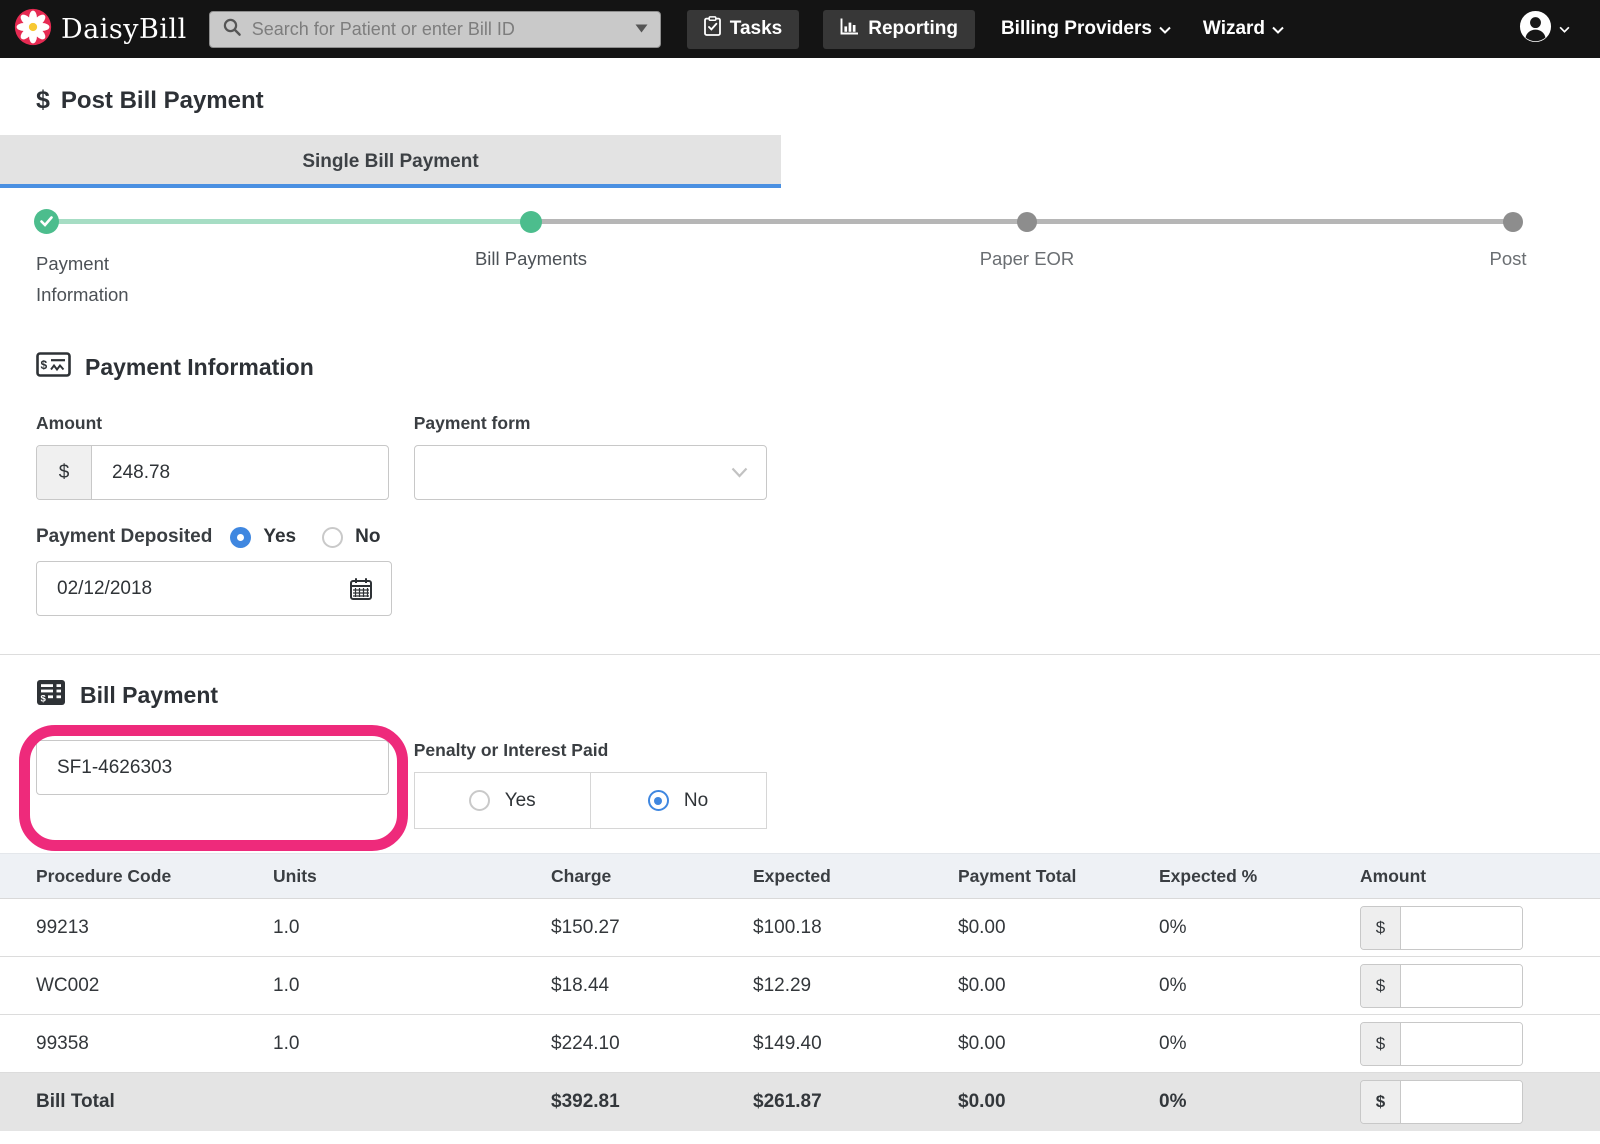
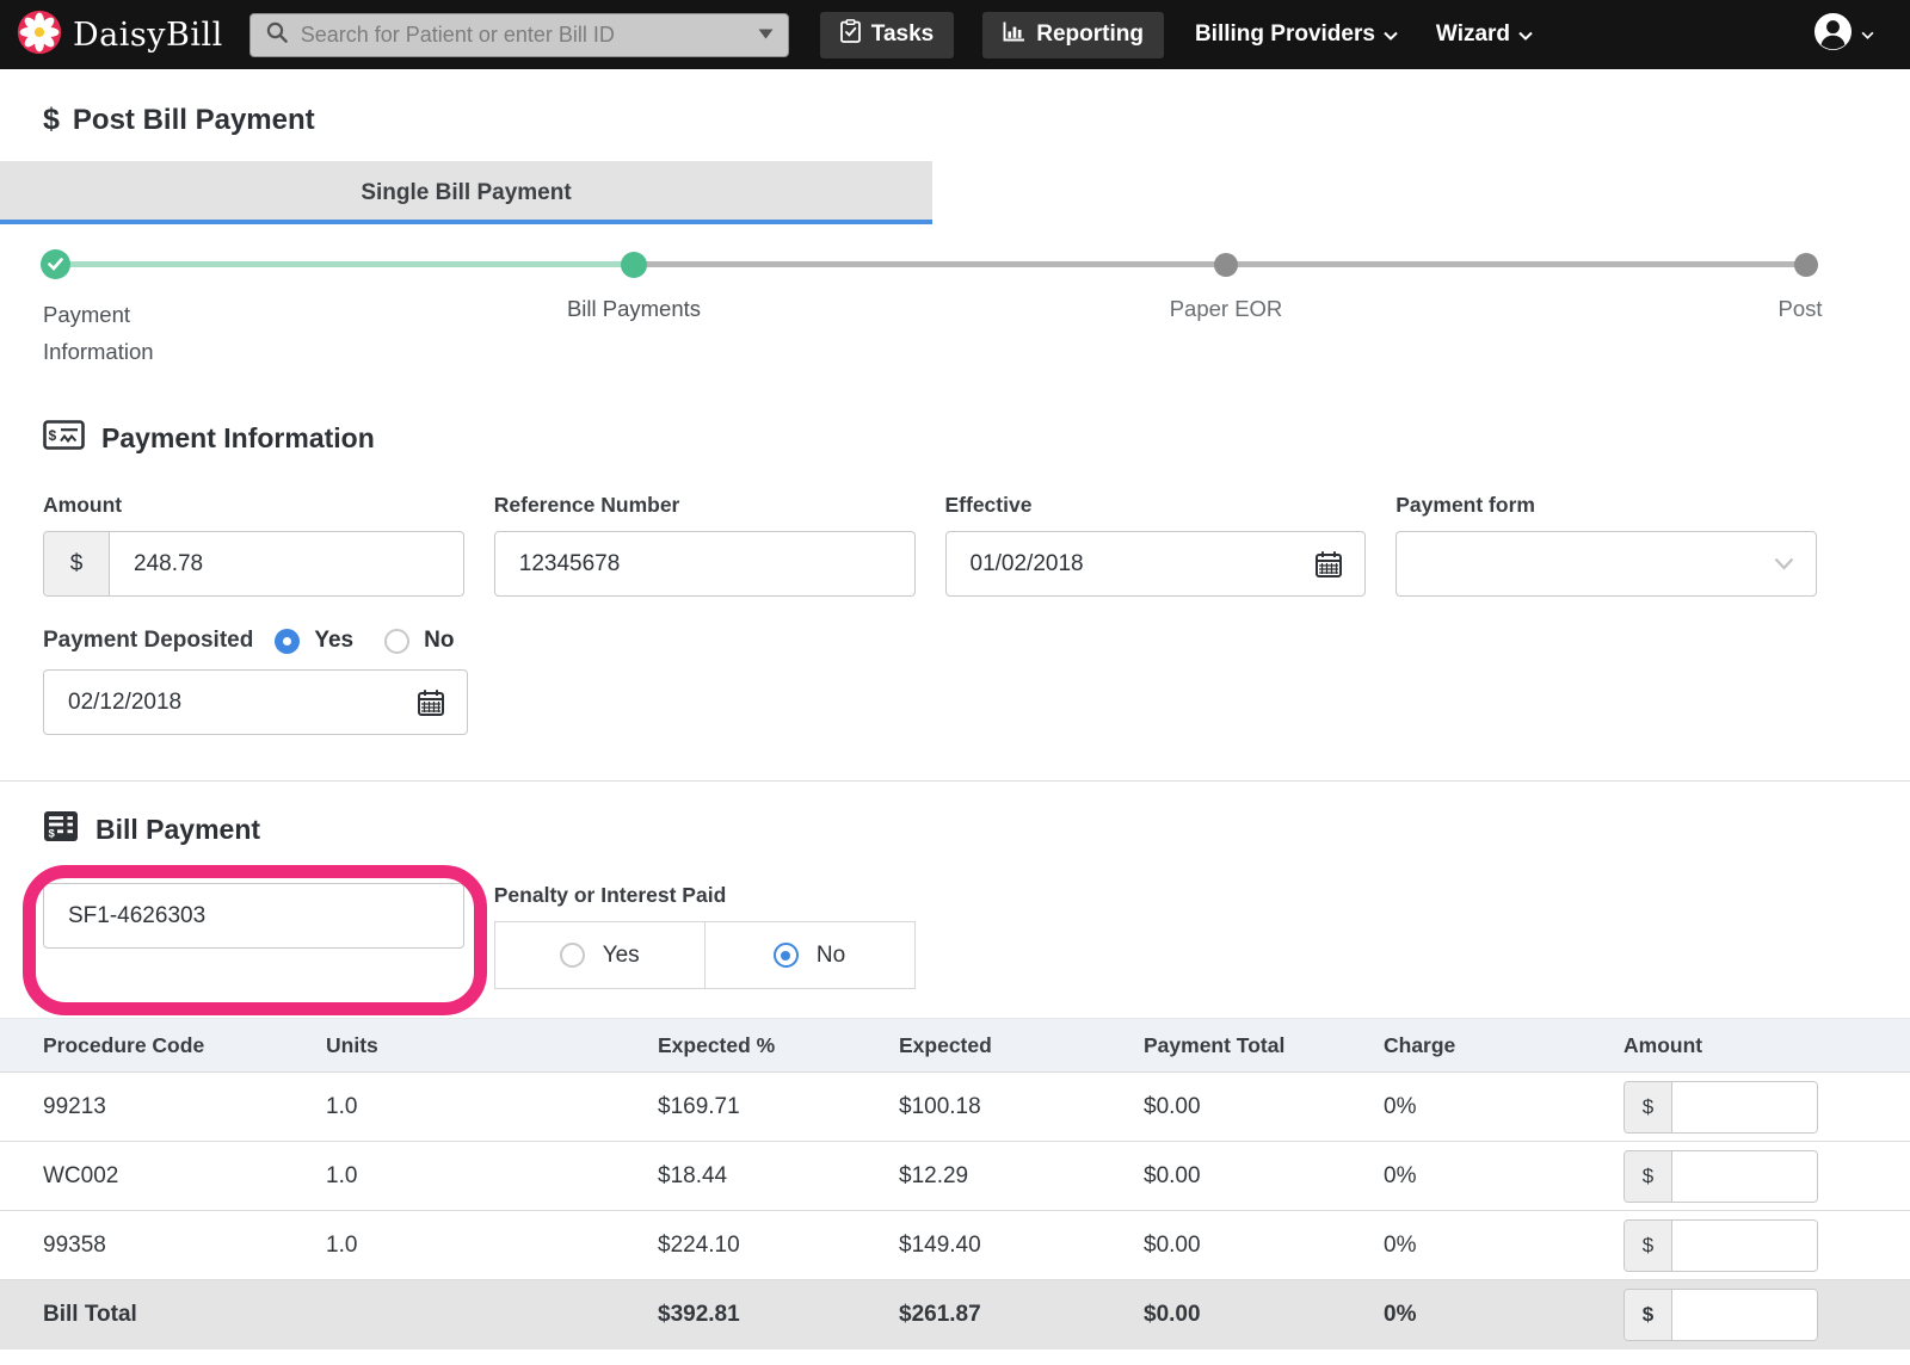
  DaisyBill
  Search for Patient or enter Bill ID
  Tasks
  Reporting
  Billing Providers
  Wizard
  $
  Post Bill Payment
  Single Bill Payment
  Payment Information
  Bill Payments
  Paper EOR
  Post
  $
  Payment Information
  Amount
  $
  248.78
+ Reference Number
+ 12345678
+ Effective
+ 01/02/2018
  Payment form
  Payment Deposited
  Yes
  No
  02/12/2018
  $
  Bill Payment
  SF1-4626303
  Penalty or Interest Paid
  Yes
  No
  Procedure Code
  Units
- Charge
+ Expected %
  Expected
  Payment Total
- Expected %
+ Charge
  Amount
  99213
  1.0
- $150.27
+ $169.71
  $100.18
  $0.00
  0%
  $
  WC002
  1.0
  $18.44
  $12.29
  $0.00
  0%
  $
  99358
  1.0
  $224.10
  $149.40
  $0.00
  0%
  $
  Bill Total
  $392.81
  $261.87
  $0.00
  0%
  $
